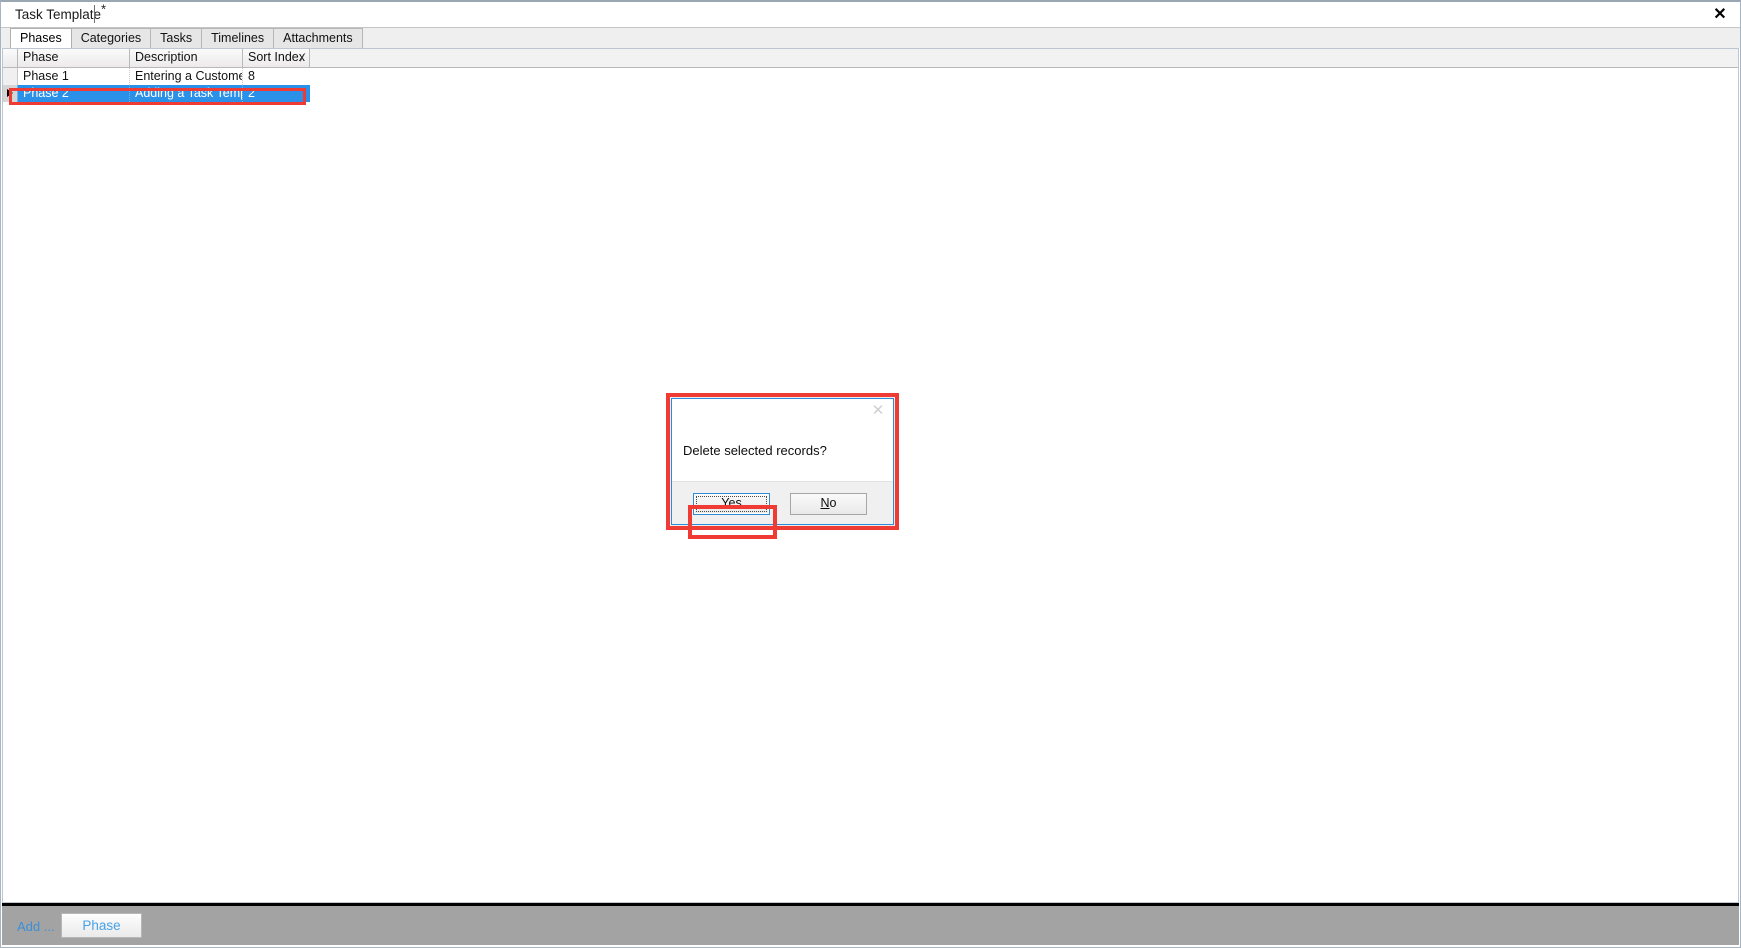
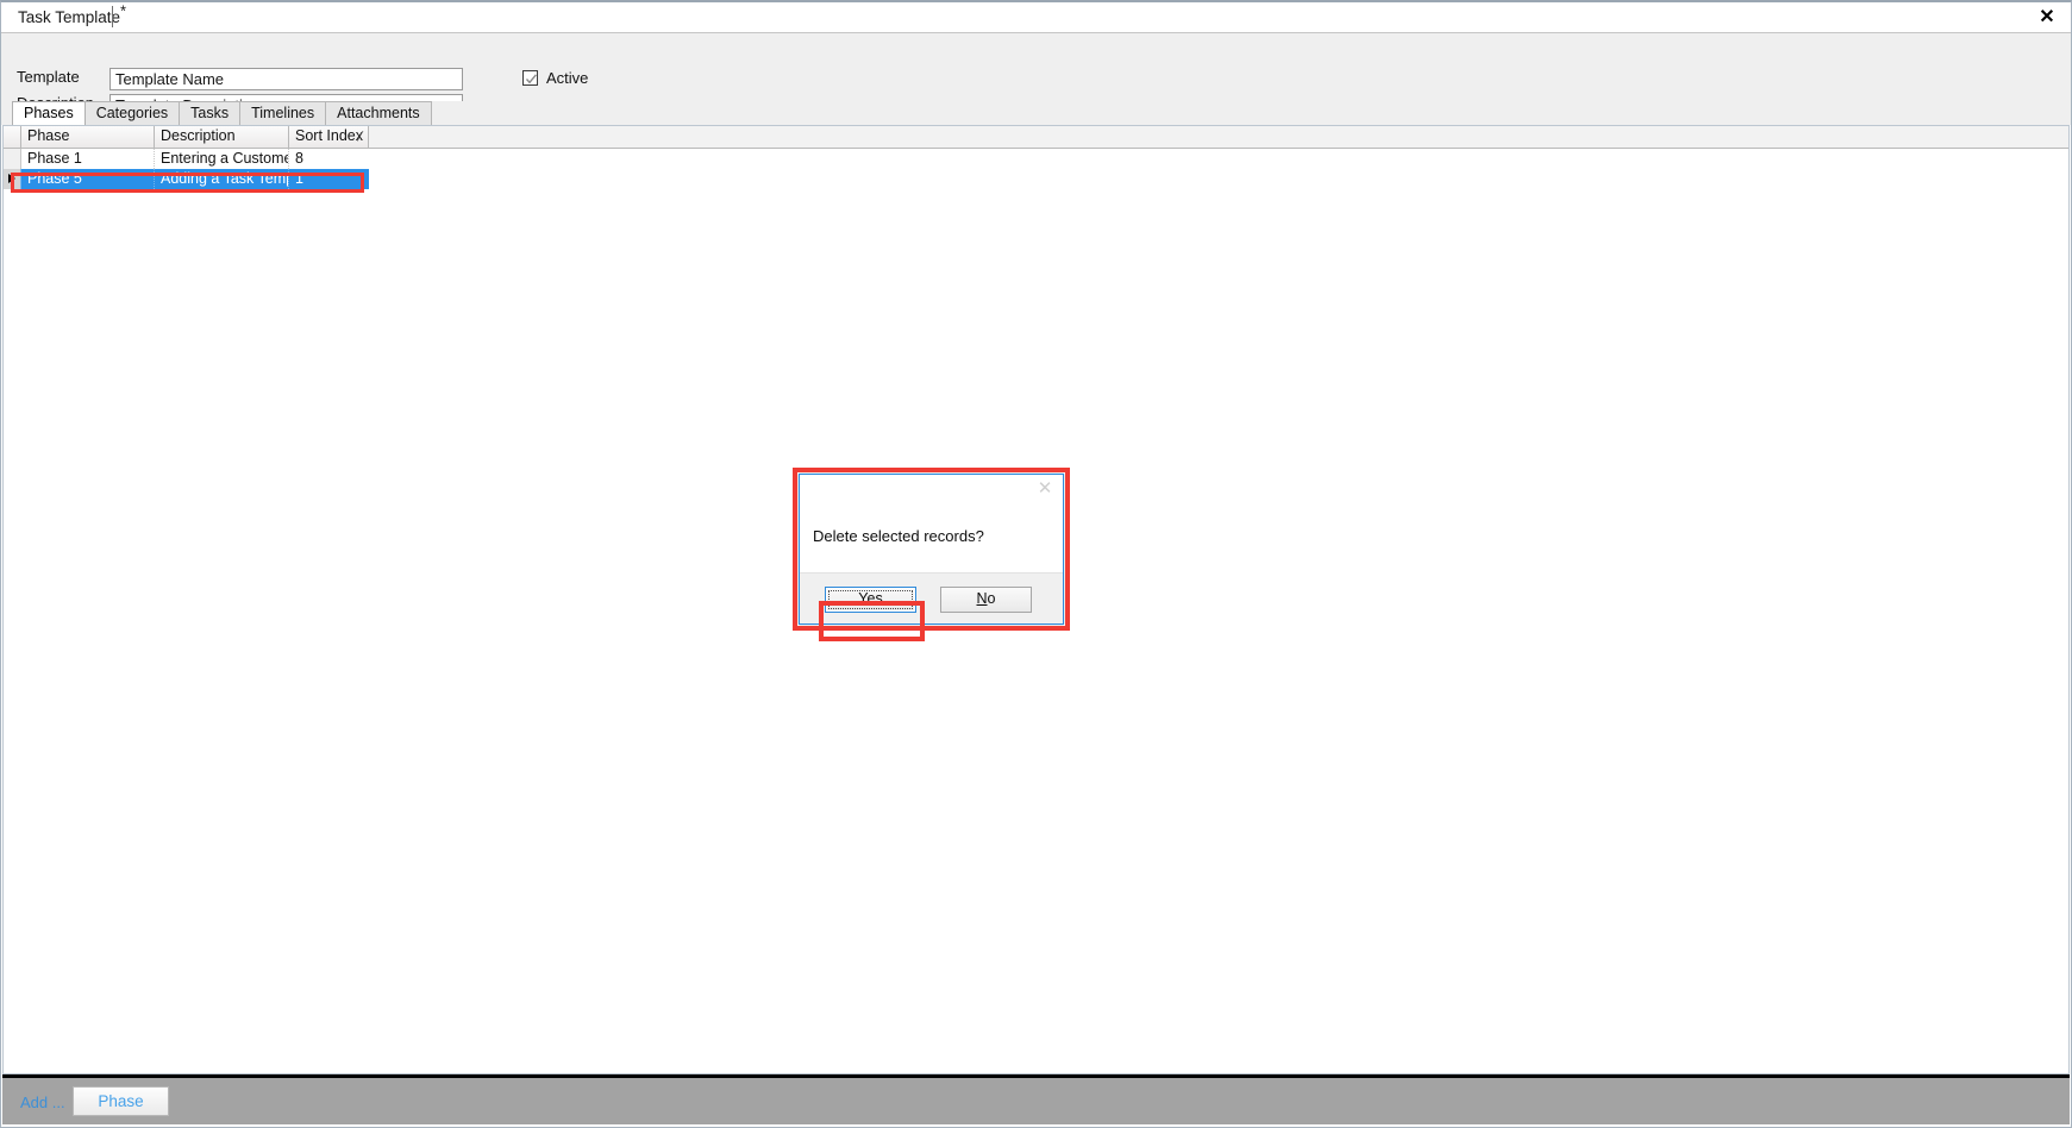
  Task Template*
  ✕
+ Template
+ Template Name
+ Active
  Phases Categories Tasks Timelines Attachments
  Phase
  Description
  Sort Index
  ⁄
  Phase 1
  Entering a Custome
  8
- Phase 2
+ Phase 5
  Adding a Task Tem
- 2
+ 1
  Add ...
  Phase
  ✕
  Delete selected records?
  Yes
  No
